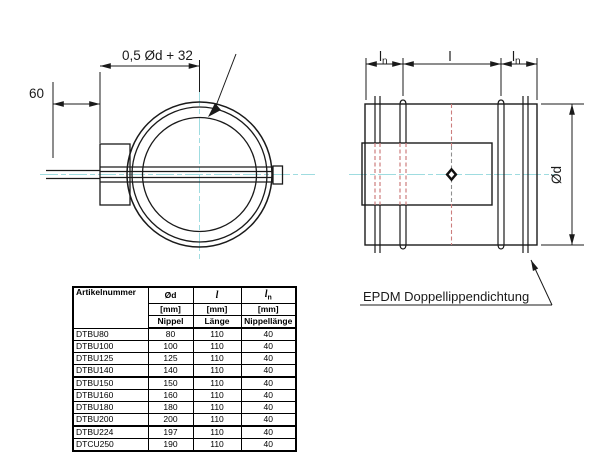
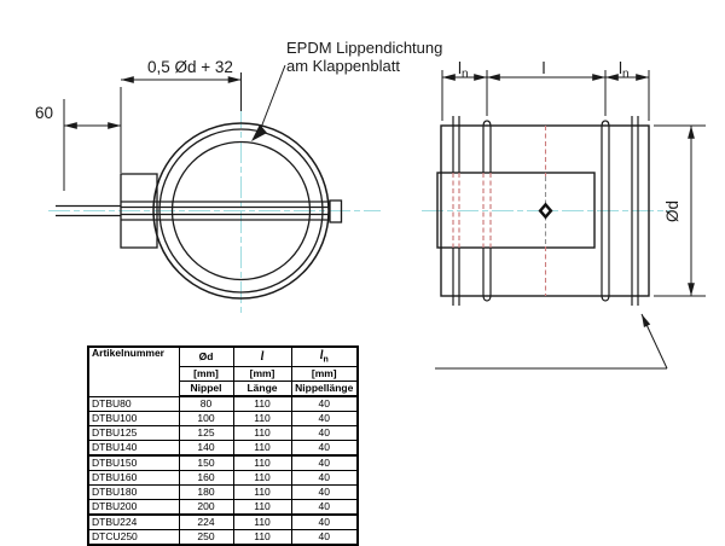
  0,5 Ød + 32
  60
+ EPDM Lippendichtung
+ am Klappenblatt
  ln
  l
  ln
- EPDM Doppellippendichtung
  Artikelnummer	Ød	l	l
  [mm]	[mm]	[mm]
  Nippel	Länge	Nippellänge
  DTBU80	80	110	40
  DTBU100	100	110	40
  DTBU125	125	110	40
  DTBU140	140	110	40
  DTBU150	150	110	40
  DTBU160	160	110	40
  DTBU180	180	110	40
  DTBU200	200	110	40
- DTBU224	197	110	40
+ DTBU224	224	110	40
- DTCU250	190	110	40
+ DTCU250	250	110	40
